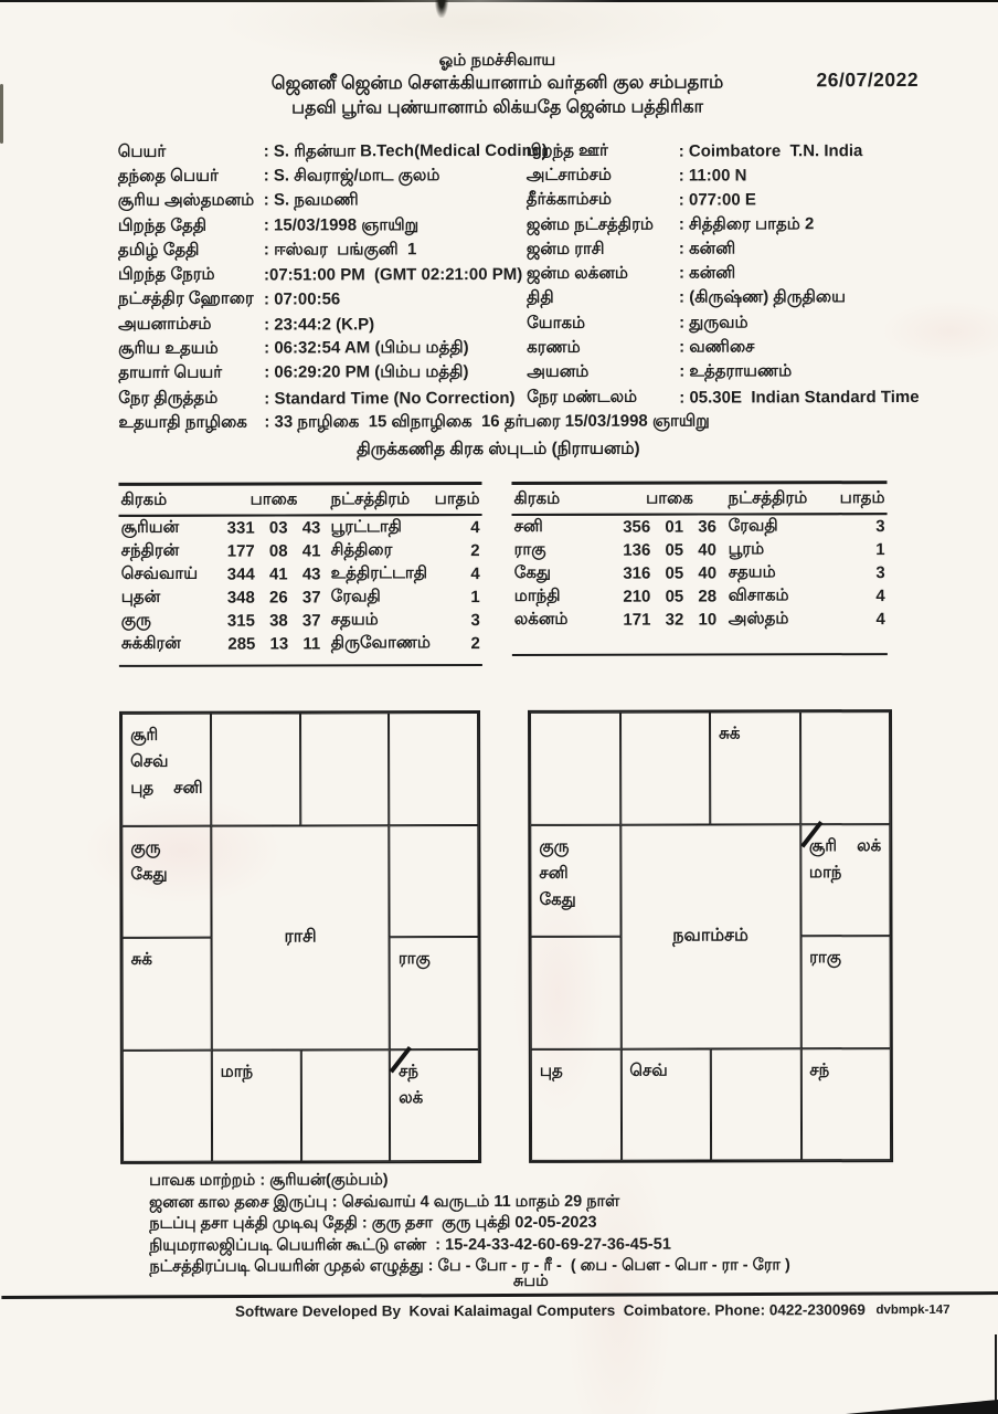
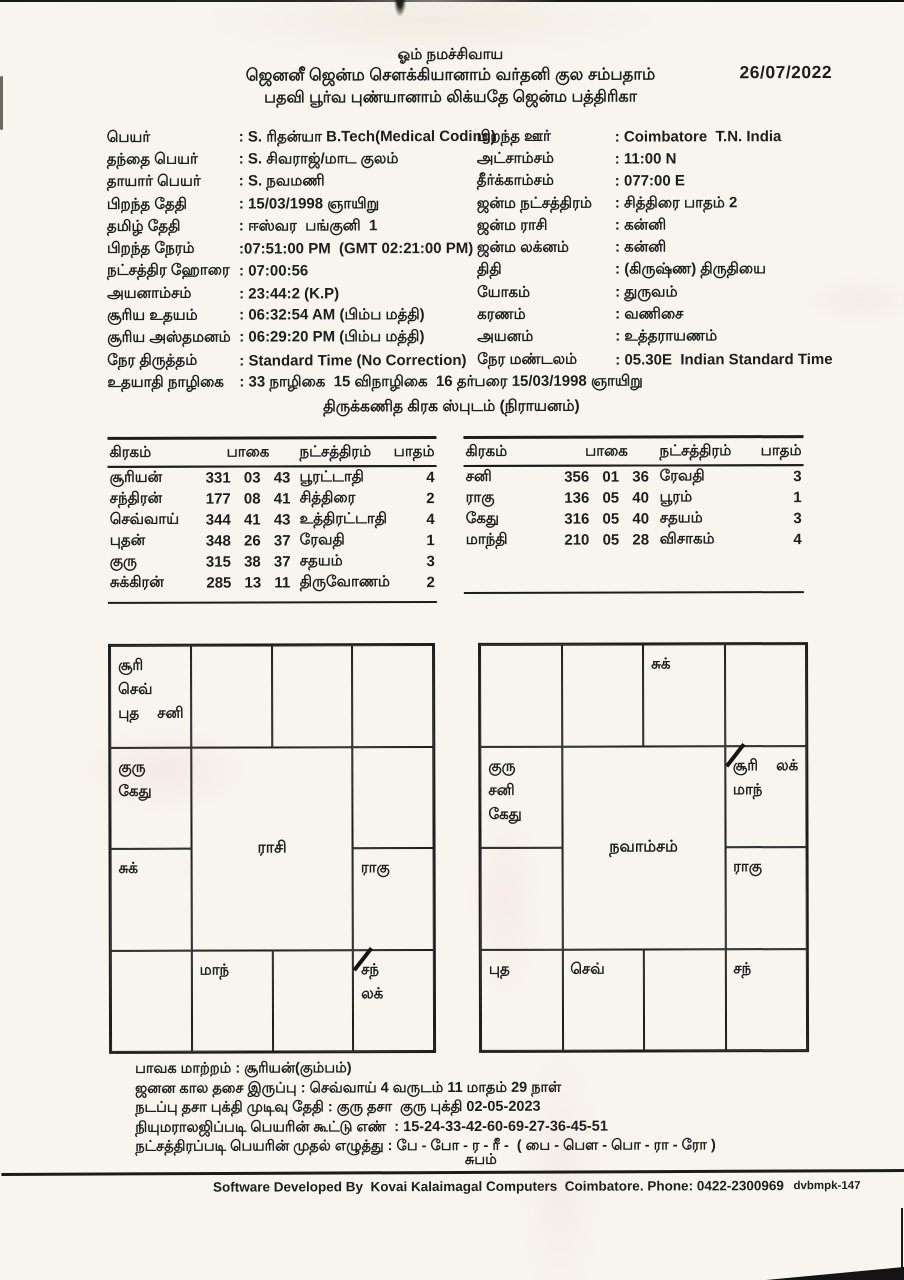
  ஓம் நமச்சிவாய
  ஜெனனீ ஜென்ம சௌக்கியானாம் வர்தனி குல சம்பதாம்
  பதவி பூர்வ புண்யானாம் லிக்யதே ஜென்ம பத்திரிகா
  26/07/2022
  பெயர்
  : S. ரிதன்யா B.Tech(Medical Coding)
  தந்தை பெயர்
  : S. சிவராஜ்/மாட குலம்
- சூரிய அஸ்தமனம்
+ தாயார் பெயர்
  : S. நவமணி
  பிறந்த தேதி
  : 15/03/1998 ஞாயிறு
  தமிழ் தேதி
  : ஈஸ்வர பங்குனி 1
  பிறந்த நேரம்
  :07:51:00 PM (GMT 02:21:00 PM)
  நட்சத்திர ஹோரை
  : 07:00:56
  அயனாம்சம்
  : 23:44:2 (K.P)
  சூரிய உதயம்
  : 06:32:54 AM (பிம்ப மத்தி)
- தாயார் பெயர்
+ சூரிய அஸ்தமனம்
  : 06:29:20 PM (பிம்ப மத்தி)
  நேர திருத்தம்
  : Standard Time (No Correction)
  உதயாதி நாழிகை
  : 33 நாழிகை 15 விநாழிகை 16 தர்பரை 15/03/1998 ஞாயிறு
  பிறந்த ஊர்
  : Coimbatore T.N. India
  அட்சாம்சம்
  : 11:00 N
  தீர்க்காம்சம்
  : 077:00 E
  ஜன்ம நட்சத்திரம்
  : சித்திரை பாதம் 2
  ஜன்ம ராசி
  : கன்னி
  ஜன்ம லக்னம்
  : கன்னி
  திதி
  : (கிருஷ்ண) திருதியை
  யோகம்
  : துருவம்
  கரணம்
  : வணிசை
  அயனம்
  : உத்தராயணம்
  நேர மண்டலம்
  : 05.30E Indian Standard Time
  திருக்கணித கிரக ஸ்புடம் (நிராயனம்)
  கிரகம்	பாகை	நட்சத்திரம்	பாதம்
  சூரியன்	331 03 43	பூரட்டாதி	4
  சந்திரன்	177 08 41	சித்திரை	2
  செவ்வாய்	344 41 43	உத்திரட்டாதி	4
  புதன்	348 26 37	ரேவதி	1
  குரு	315 38 37	சதயம்	3
  சுக்கிரன்	285 13 11	திருவோணம்	2
  கிரகம்	பாகை	நட்சத்திரம்	பாதம்
  சனி	356 01 36	ரேவதி	3
  ராகு	136 05 40	பூரம்	1
  கேது	316 05 40	சதயம்	3
  மாந்தி	210 05 28	விசாகம்	4
- லக்னம்	171 32 10	அஸ்தம்	4
  சூரி செவ்
  புத சனி
  குரு கேது
  ராசி
  சுக்
  ராகு
  மாந்
  சந் லக்
  சுக்
  குரு சனி
  கேது
  நவாம்சம்
  சூரி லக்
  மாந்
  ராகு
  புத
  செவ்
  சந்
  பாவக மாற்றம் : சூரியன்(கும்பம்)
  ஜனன கால தசை இருப்பு : செவ்வாய் 4 வருடம் 11 மாதம் 29 நாள்
  நடப்பு தசா புக்தி முடிவு தேதி : குரு தசா குரு புக்தி 02-05-2023
  நியுமராலஜிப்படி பெயரின் கூட்டு எண் : 15-24-33-42-60-69-27-36-45-51
  நட்சத்திரப்படி பெயரின் முதல் எழுத்து : பே - போ - ர - ரீ - ( பை - பௌ - பொ - ரா - ரோ )
  சுபம்
  Software Developed By Kovai Kalaimagal Computers Coimbatore. Phone: 0422-2300969
  dvbmpk-147
